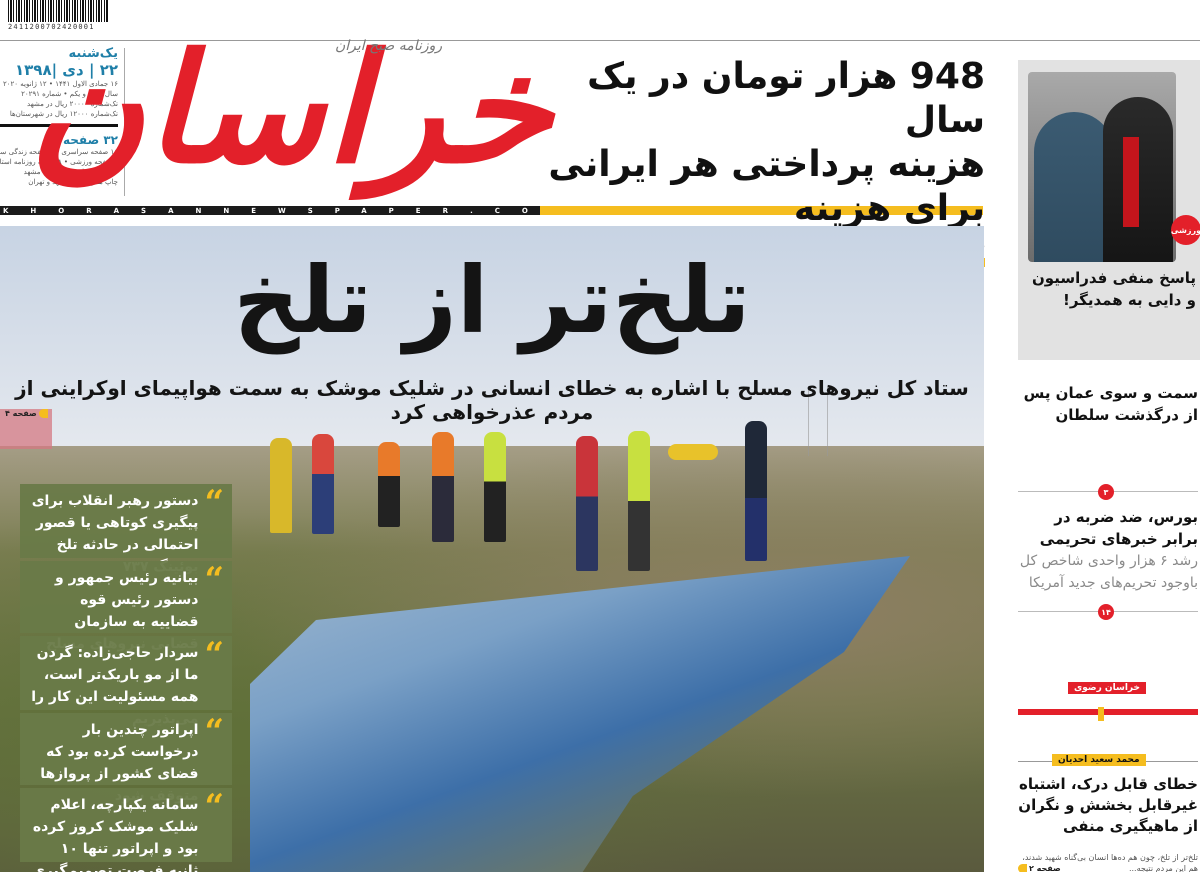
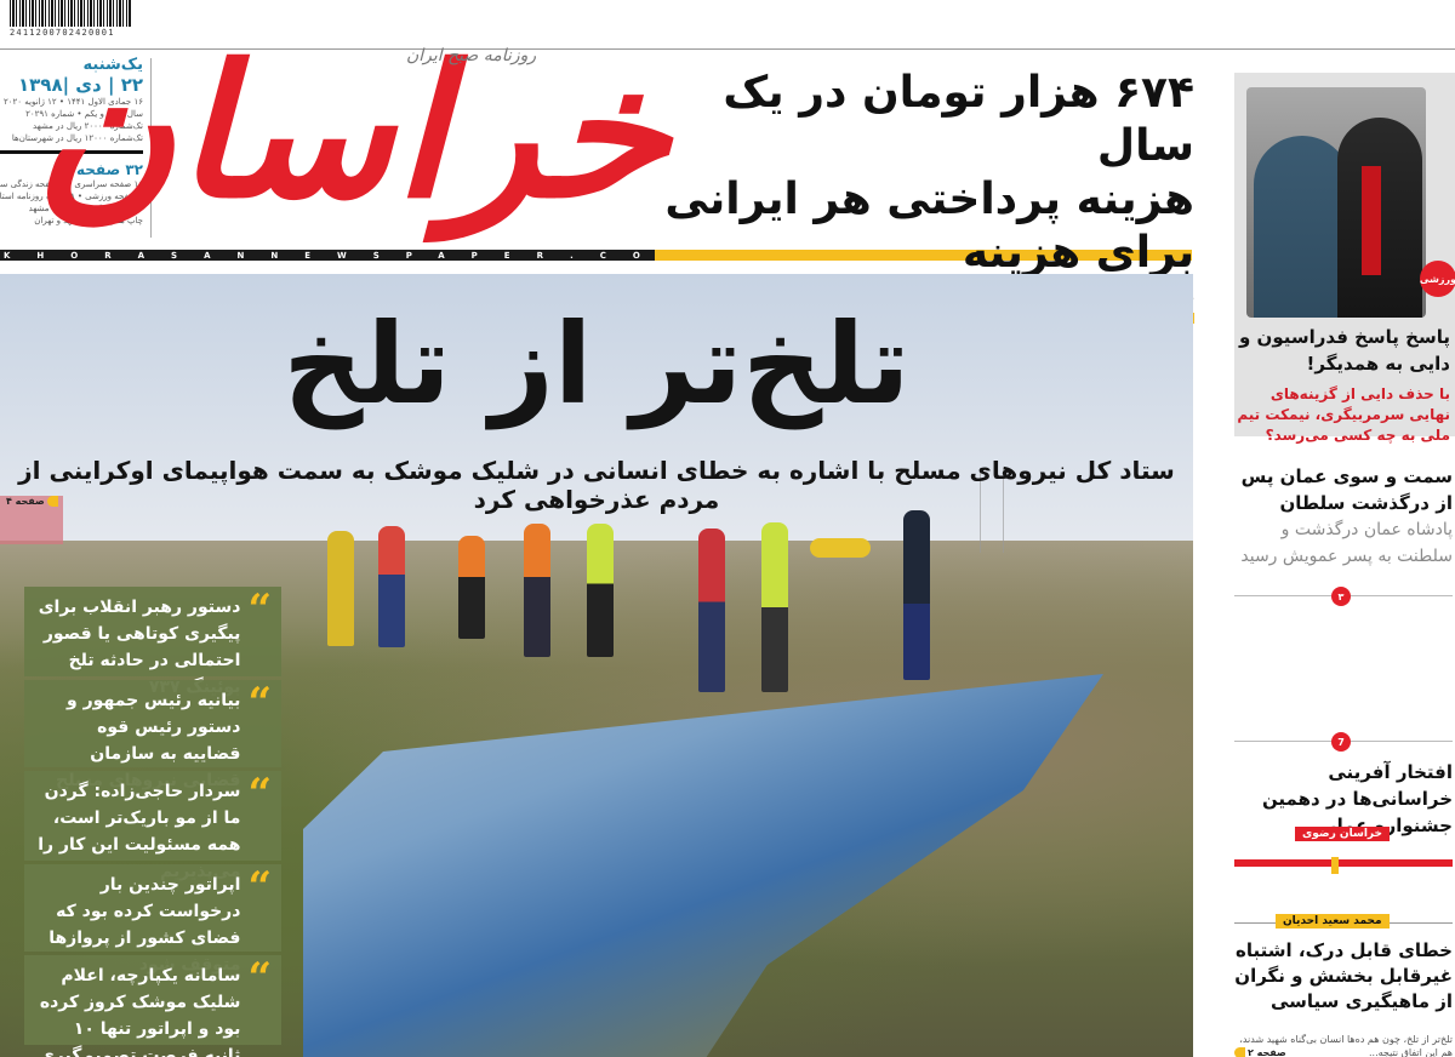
  2411200702420001
  یکشنبه
  ۲۲ | دی |۱۳۹۸
  ۱۶ جمادی الاول ۱۴۴۱ • ۱۲ ژانویه ۲۰۲۰
  سالد و یکم • شماره ۲۰۲۹۱
  تک‌شماره ۲۰۰۰۰ ریال در مشهد
  تک‌شماره ۱۲۰۰۰ ریال در شهرستان‌ها
  ۳۲ صفحه
  ۱۶ صفحه سراسری • صفحه زندگی س
  صفحه ورزشی • ۸ه روزنامه استا
  چاپ همزمان مشهد و تهران
  خراسان
  روزنامه صبح ایران
  KHORASANNEWSPAPER.CO
- 948 هزار تومان در یک سال
+ ۶۷۴ هزار تومان در یک سال
  هزینه پرداختی هر ایرانی برای هزینه
  تلخ‌تر از تلخ
  ستاد کل نیروهای مسلح با اشاره به خطای انسانی در شلیک موشک به سمت هواپیمای اوکراینی از مردم عذرخواهی کرد
  صفحه ۴
  “
  دستور رهبر انقلاب برای پیگیری کوتاهی یا قصور احتمالی در حادثه تلخ
  “
  بیانیه رئیس جمهور و دستور رئیس قوه قضاییه به سازمان
  “
  سردار حاجی‌زاده: گردن ما از مو باریک‌تر است، همه مسئولیت این کار را
  “
  اپراتور چندین بار درخواست کرده بود که فضای کشور از پروازها
  “
  سامانه یکپارچه، اعلام شلیک موشک کروز کرده بود و اپراتور تنها ۱۰ ثانیه فرصت تصمیم‌گیری
  ورزشی
- پاسخ منفی فدراسیون و دایی به همدیگر!
+ پاسخ پاسخ فدراسیون و دایی به همدیگر!
+ با حذف دایی از گزینه‌های نهایی سرمربیگری، نیمکت تیم ملی به چه کسی می‌رسد؟
  سمت و سوی عمان پس از درگذشت سلطان
+ پادشاه عمان درگذشت و سلطنت به پسر عمویش رسید
  ۳
- بورس، ضد ضربه در برابر خبرهای تحریمی
- رشد ۶ هزار واحدی شاخص کل باوجود تحریم‌های جدید آمریکا
- ۱۴
+ 7
+ افتخار آفرینی خراسانی‌ها در دهمین جشنواره عمار
  خراسان رضوی
  محمد سعید احدیان
- خطای قابل درک، اشتباه غیرقابل بخشش و نگران از ماهیگیری منفی
+ خطای قابل درک، اشتباه غیرقابل بخشش و نگران از ماهیگیری سیاسی
- تلخ‌تر از تلخ، چون هم ده‌ها انسان بی‌گناه شهید شدند، هم این مردم نتیجه...
+ تلخ‌تر از تلخ، چون هم ده‌ها انسان بی‌گناه شهید شدند، هم این اتفاق نتیجه...
  صفحه ۲
